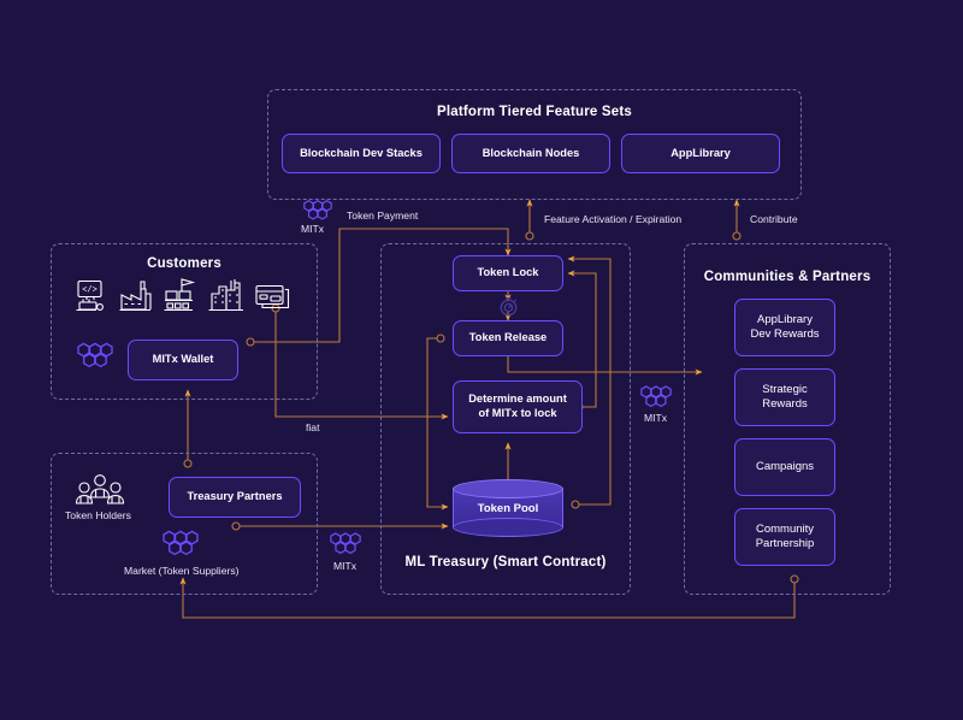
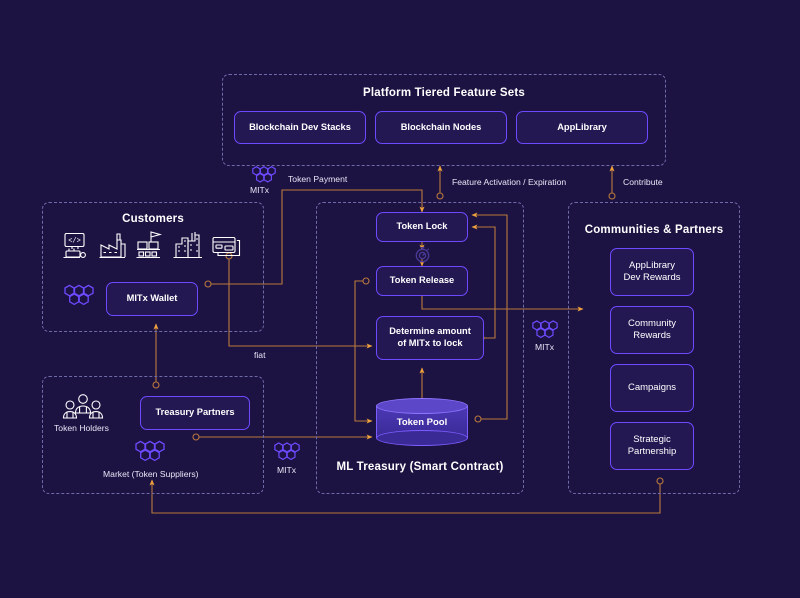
  Platform Tiered Feature Sets
  Blockchain Dev Stacks
  Blockchain Nodes
  AppLibrary
  Customers
  </>
  MITx Wallet
  Token Holders
  Treasury Partners
  Market (Token Suppliers)
  MITx
  ML Treasury (Smart Contract)
  Token Lock
  Token Release
  Determine amount
  of MITx to lock
  Token Pool
  Communities & Partners
  AppLibrary
  Dev Rewards
- Strategic
+ Community
  Rewards
  Campaigns
- Community
+ Strategic
  Partnership
  MITx
  Token Payment
  Feature Activation / Expiration
  Contribute
  fiat
  MITx
